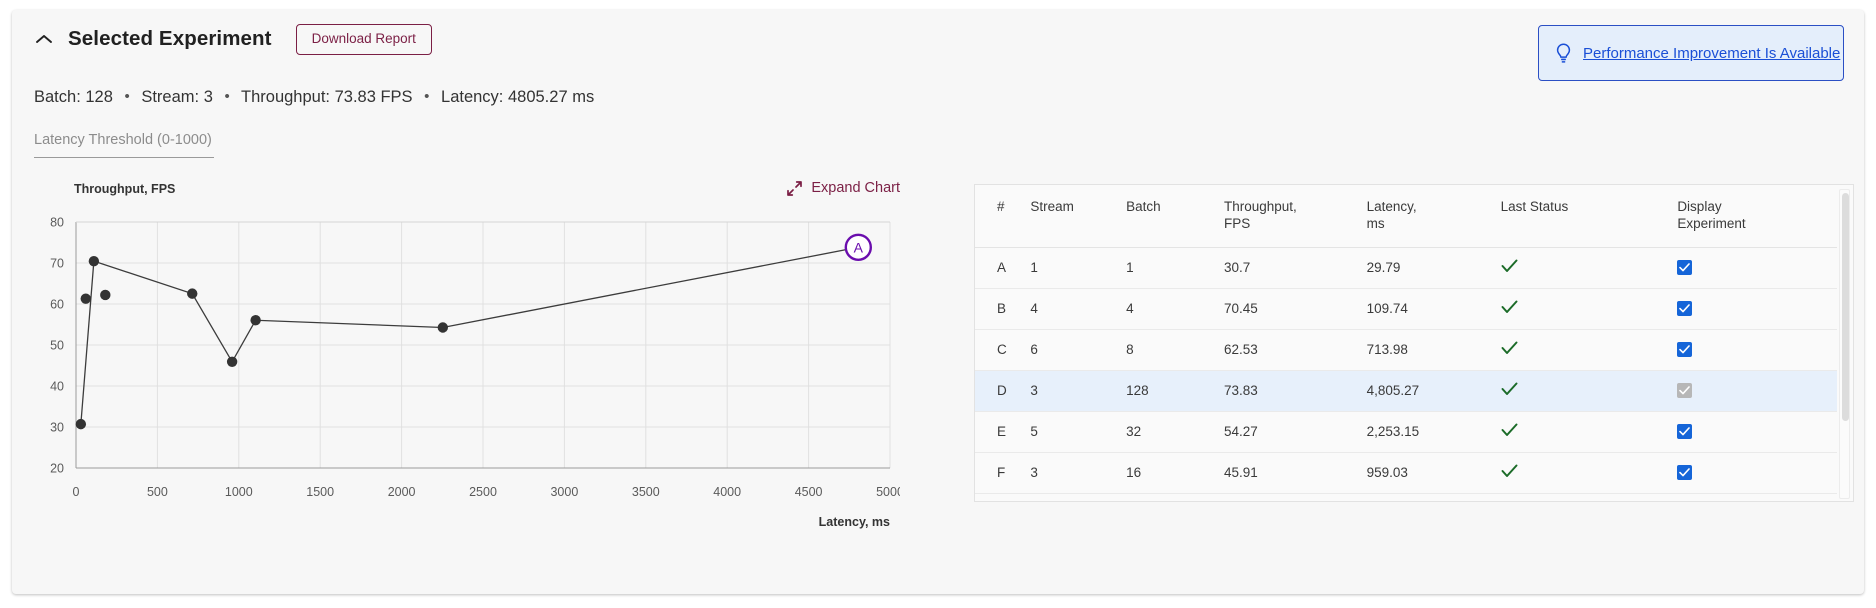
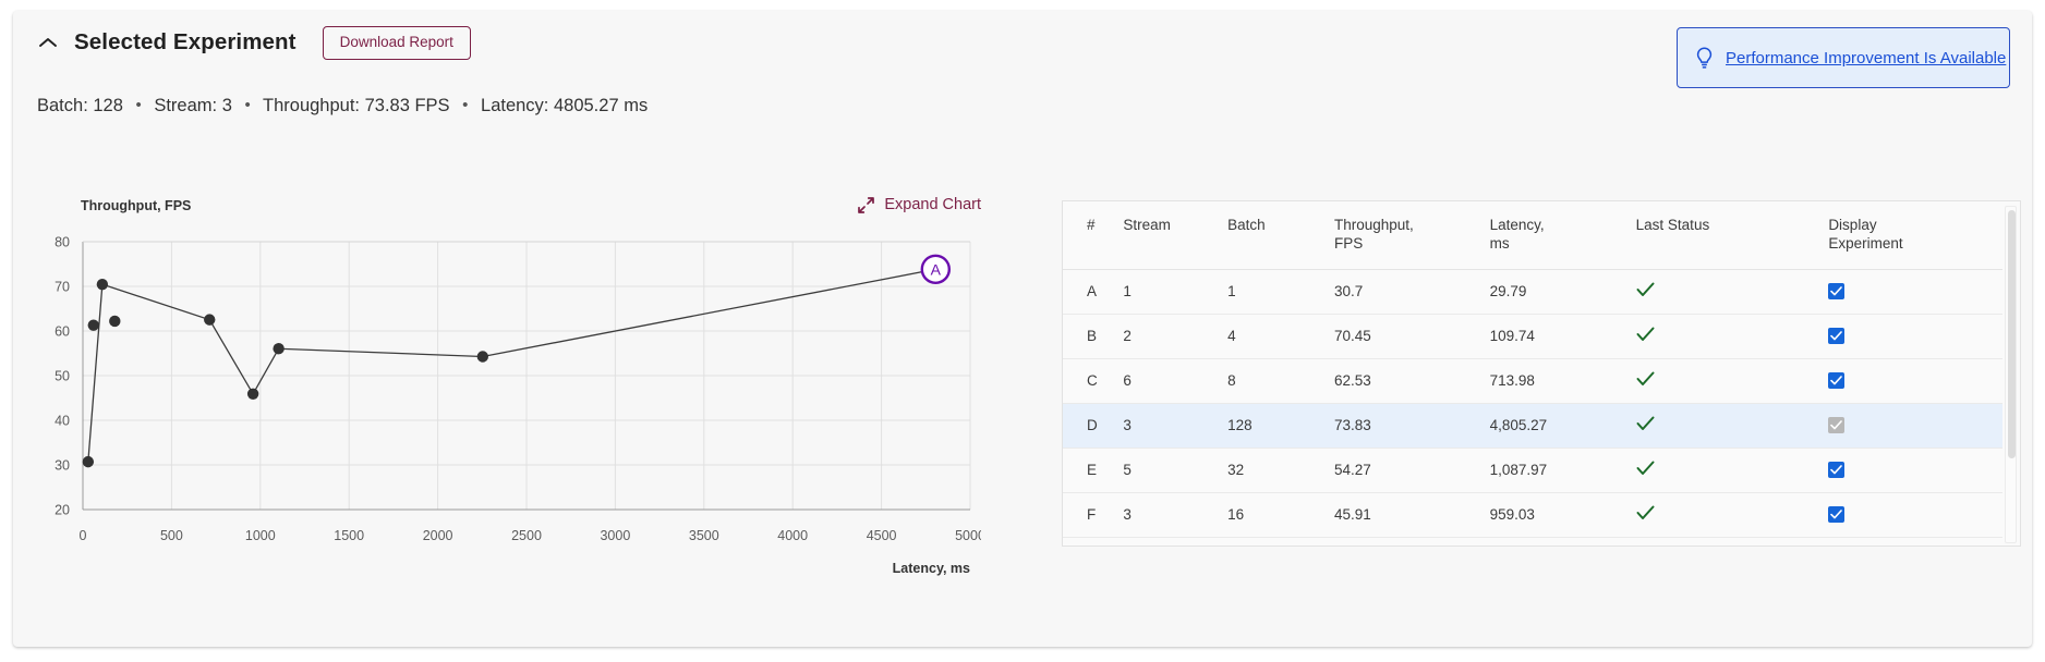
  Selected Experiment
  Download Report
  Batch: 128 • Stream: 3 • Throughput: 73.83 FPS • Latency: 4805.27 ms
- Latency Threshold (0-1000)
  Performance Improvement Is Available
  Throughput, FPS
  Expand Chart
  0
  500
  1000
  1500
  2000
  2500
  3000
  3500
  4000
  4500
  500
  20
  30
  40
  50
  60
  70
  80
  A
  Latency, ms
  #	Stream	Batch	Throughput, FPS	Latency, ms	Last Status	Display Experiment
  A	1	1	30.7	29.79
- B	4	4	70.45	109.74
+ B	2	4	70.45	109.74
  C	6	8	62.53	713.98
  D	3	128	73.83	4,805.27
- E	5	32	54.27	2,253.15
+ E	5	32	54.27	1,087.97
  F	3	16	45.91	959.03
